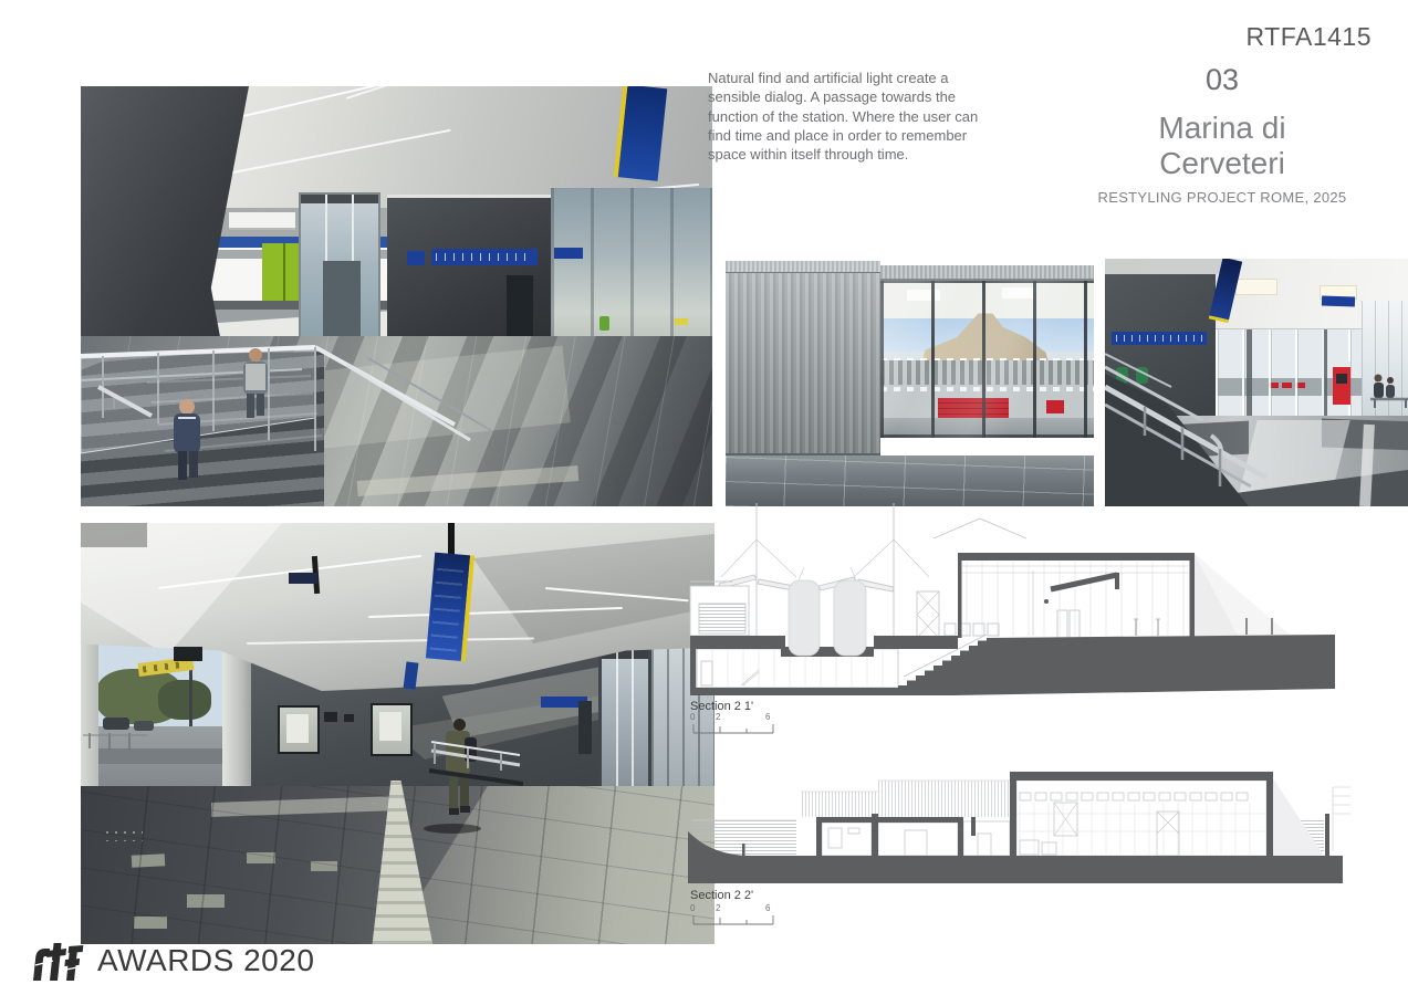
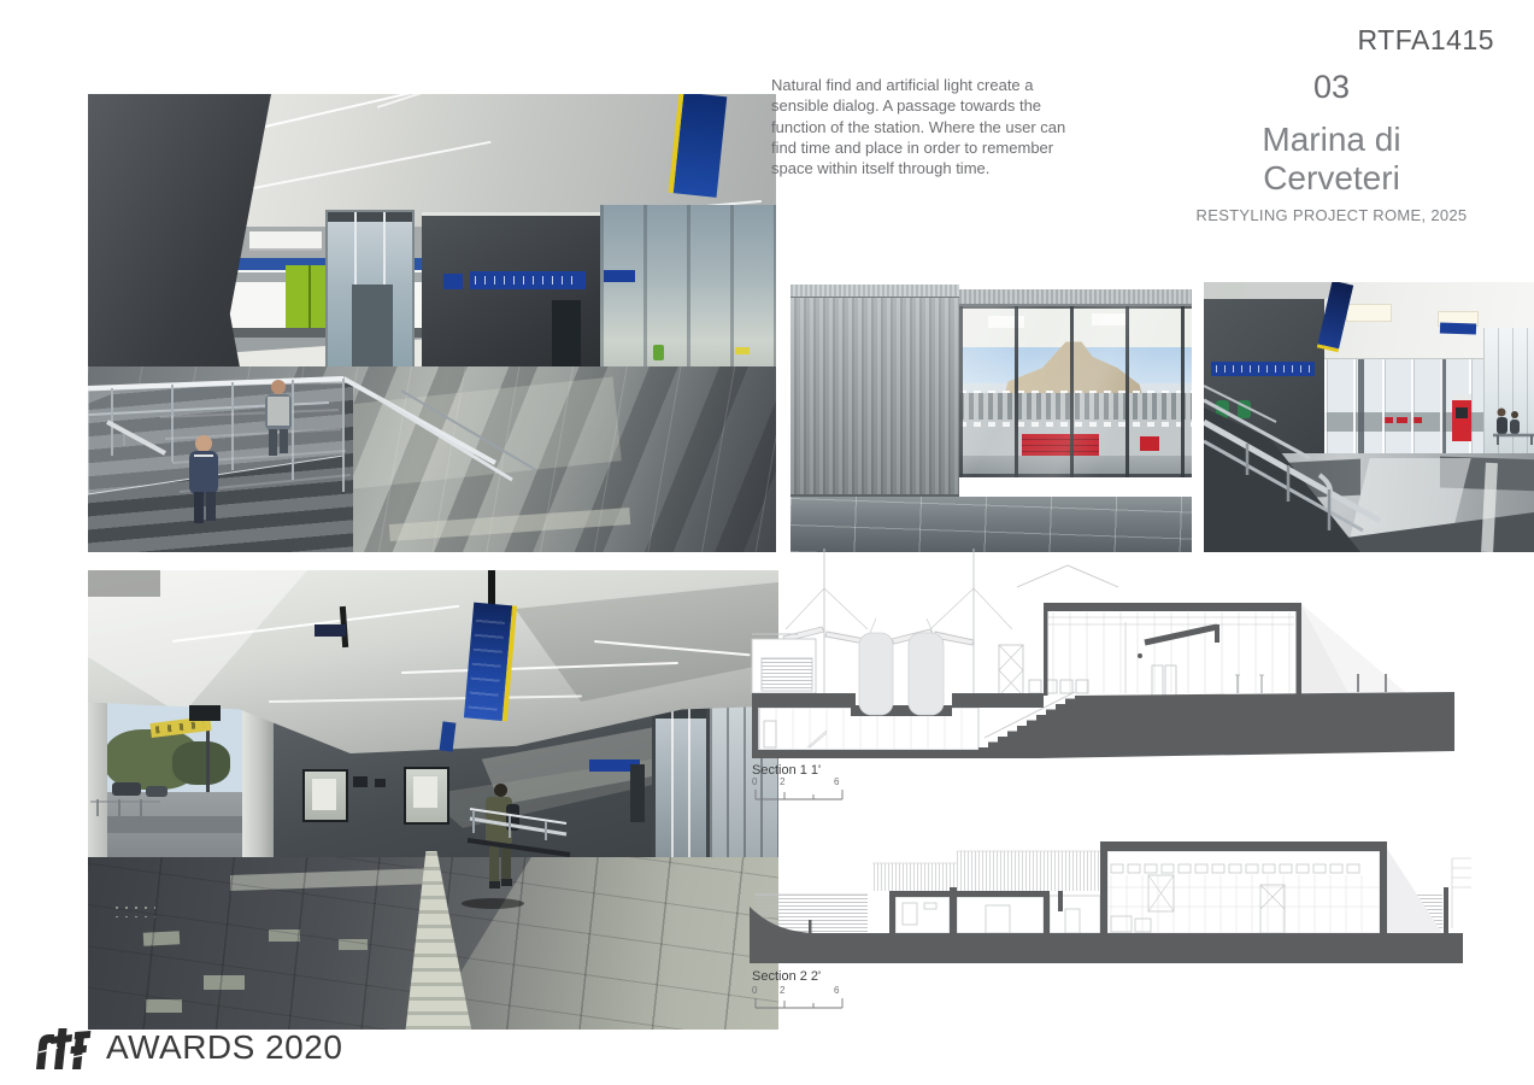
  RTFA1415
  Natural find and artificial light create a sensible dialog. A passage towards the function of the station. Where the user can find time and place in order to remember space within itself through time.
  03
  Marina di Cerveteri
  RESTYLING PROJECT ROME, 2025
- Section 2 1'
+ Section 1 1'
  0
  2
  6
  Section 2 2'
  0
  2
  6
  AWARDS 2020
